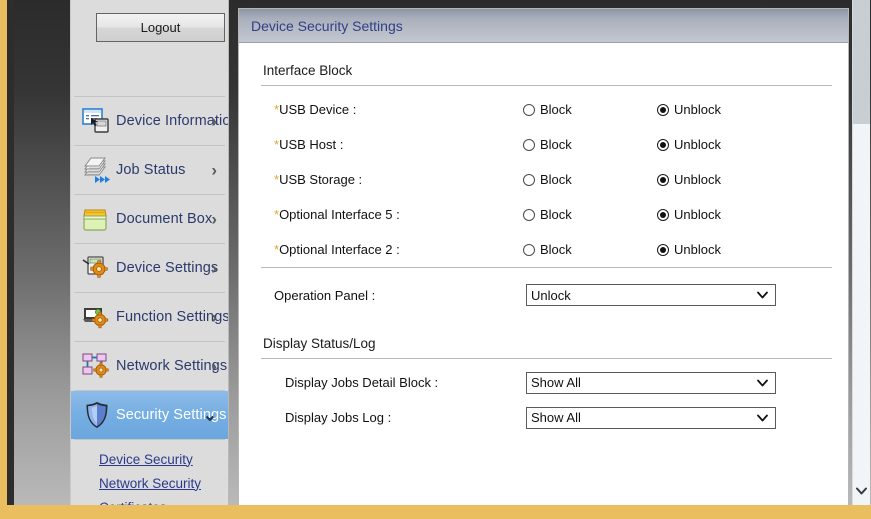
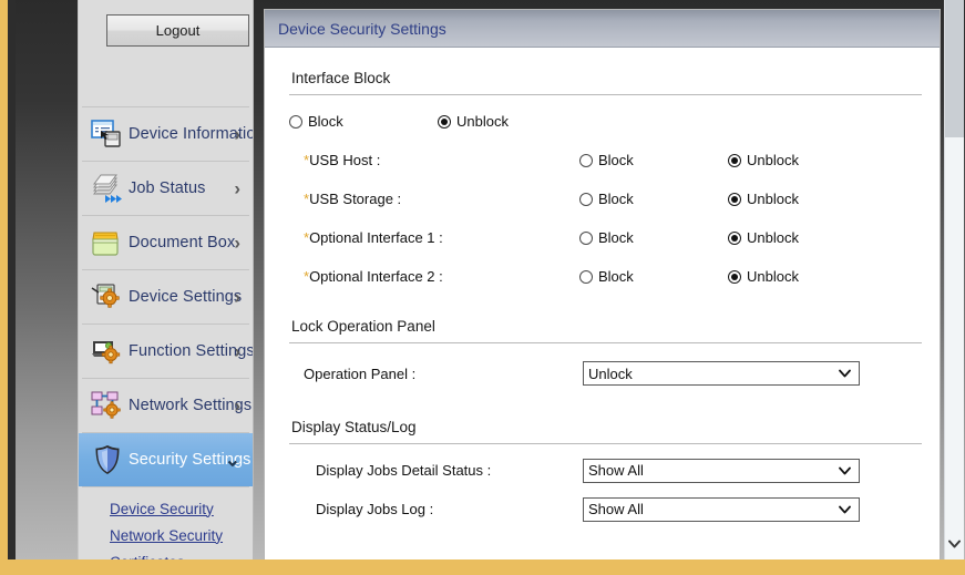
  Logout
  Device Informatio
  ›
  Job Status
  ›
  Document Box
  ›
  Device Settings
  ›
  Function Settings
  ›
  Network Settings
  ›
  Security Settings
  ⌄
  Device Security
  Network Security
  Device Security Settings
  Interface Block
- *USB Device :
  Block
  Unblock
  *USB Host :
  Block
  Unblock
  *USB Storage :
  Block
  Unblock
- *Optional Interface 5 :
+ *Optional Interface 1 :
  Block
  Unblock
  *Optional Interface 2 :
  Block
  Unblock
+ Lock Operation Panel
  Operation Panel :
  Unlock
  Display Status/Log
- Display Jobs Detail Block :
+ Display Jobs Detail Status :
  Show All
  Display Jobs Log :
  Show All
